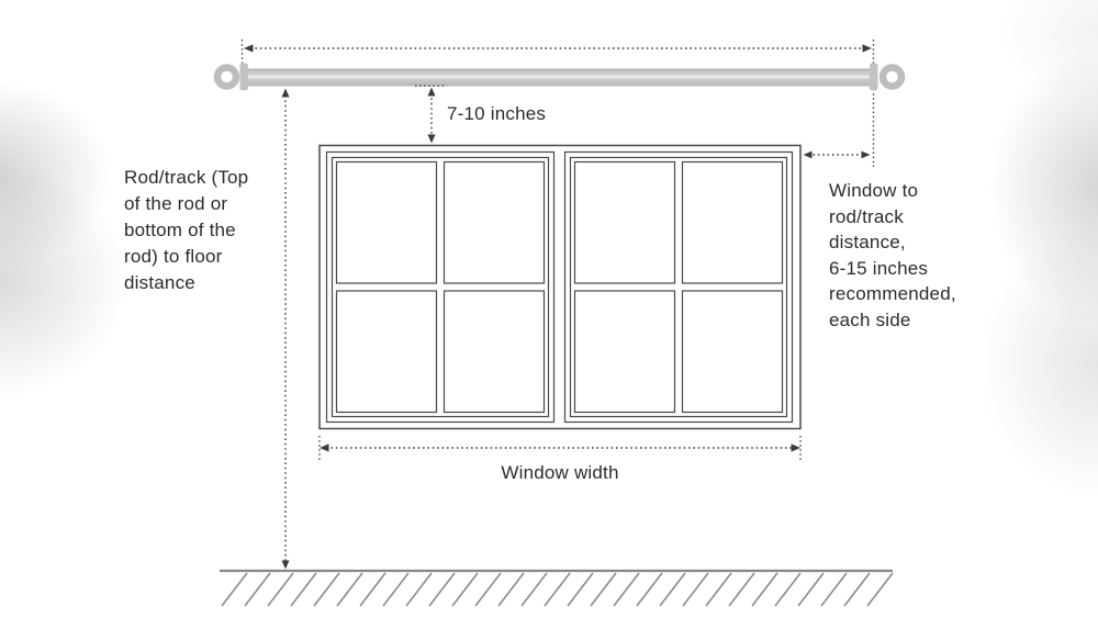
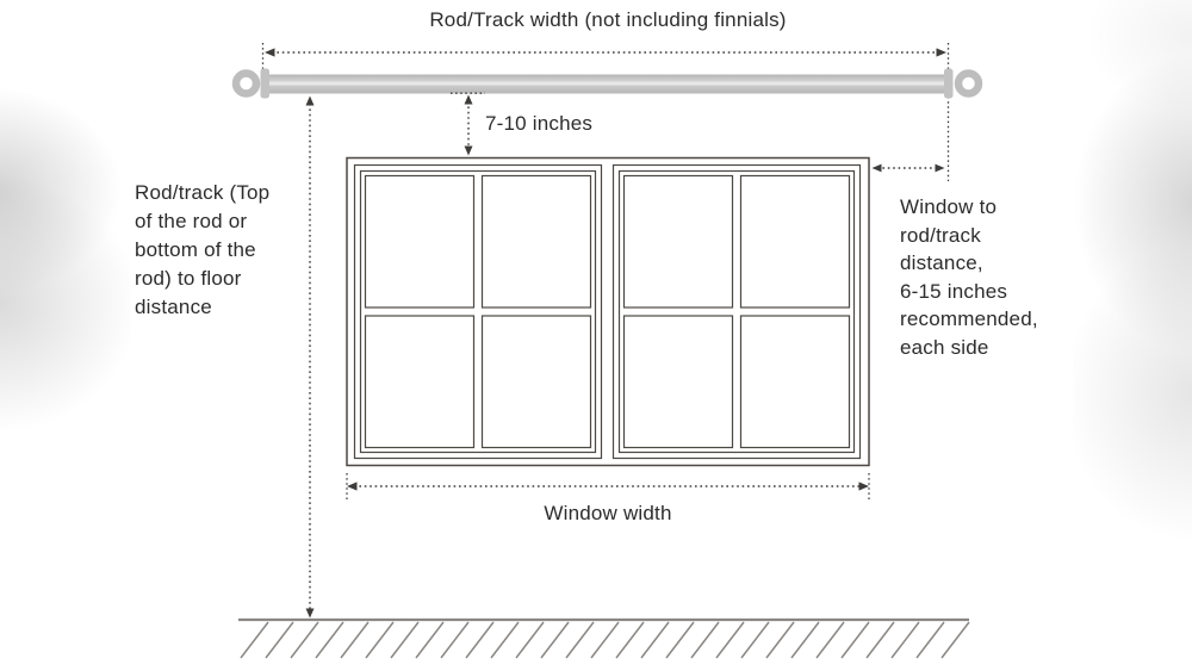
+ Rod/Track width (not including finnials)
  7-10 inches
  Rod/track (Top
  of the rod or
  bottom of the
  rod) to floor
  distance
  Window to
  rod/track
  distance,
  6-15 inches
  recommended,
  each side
  Window width
